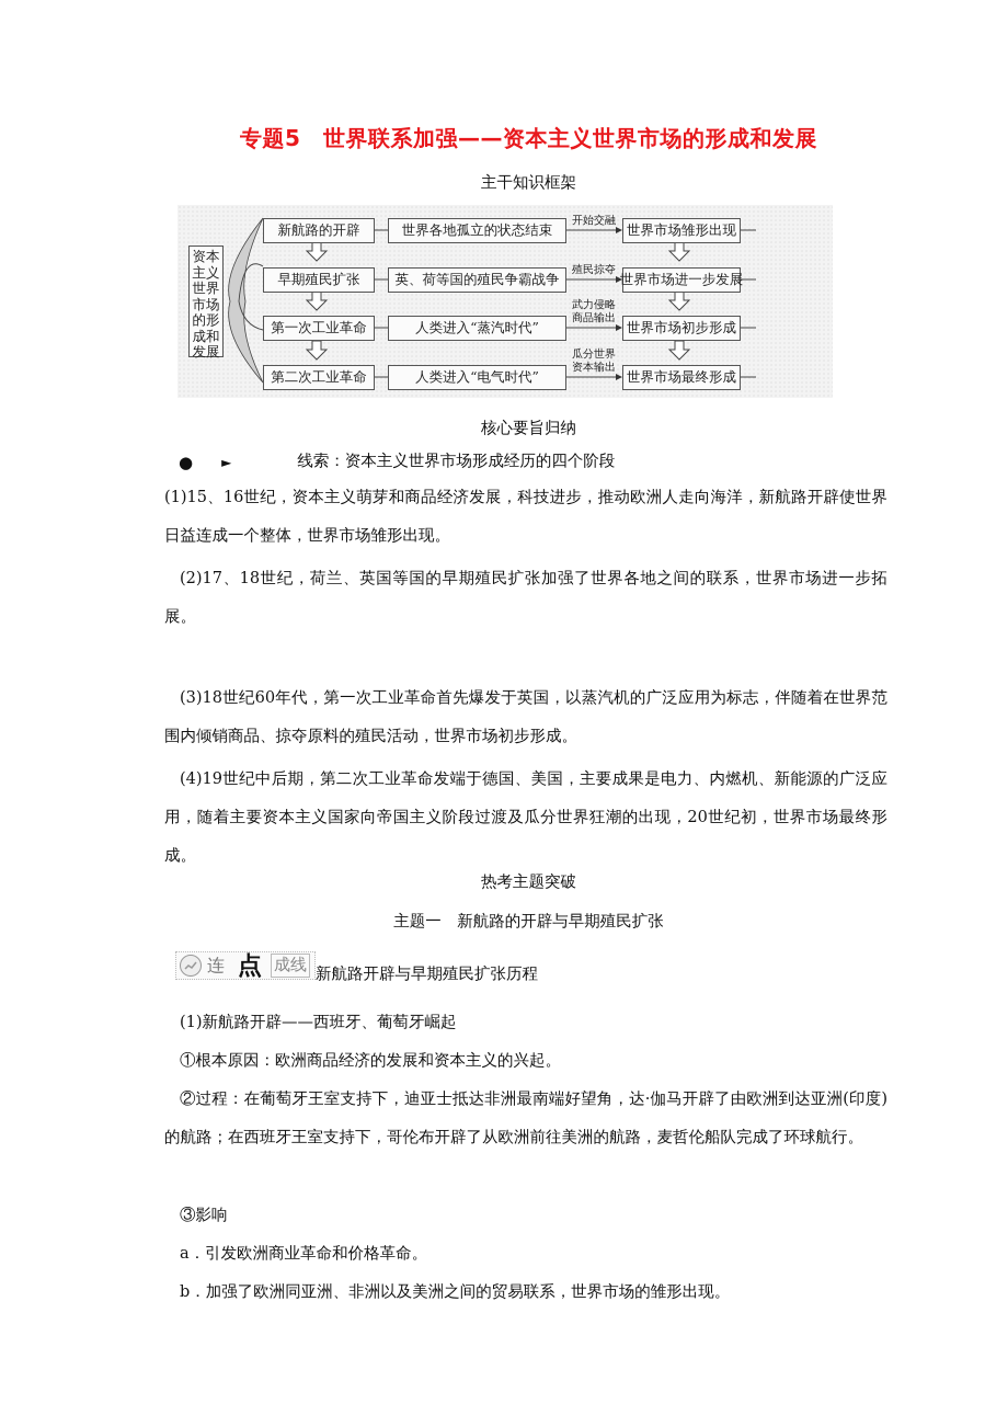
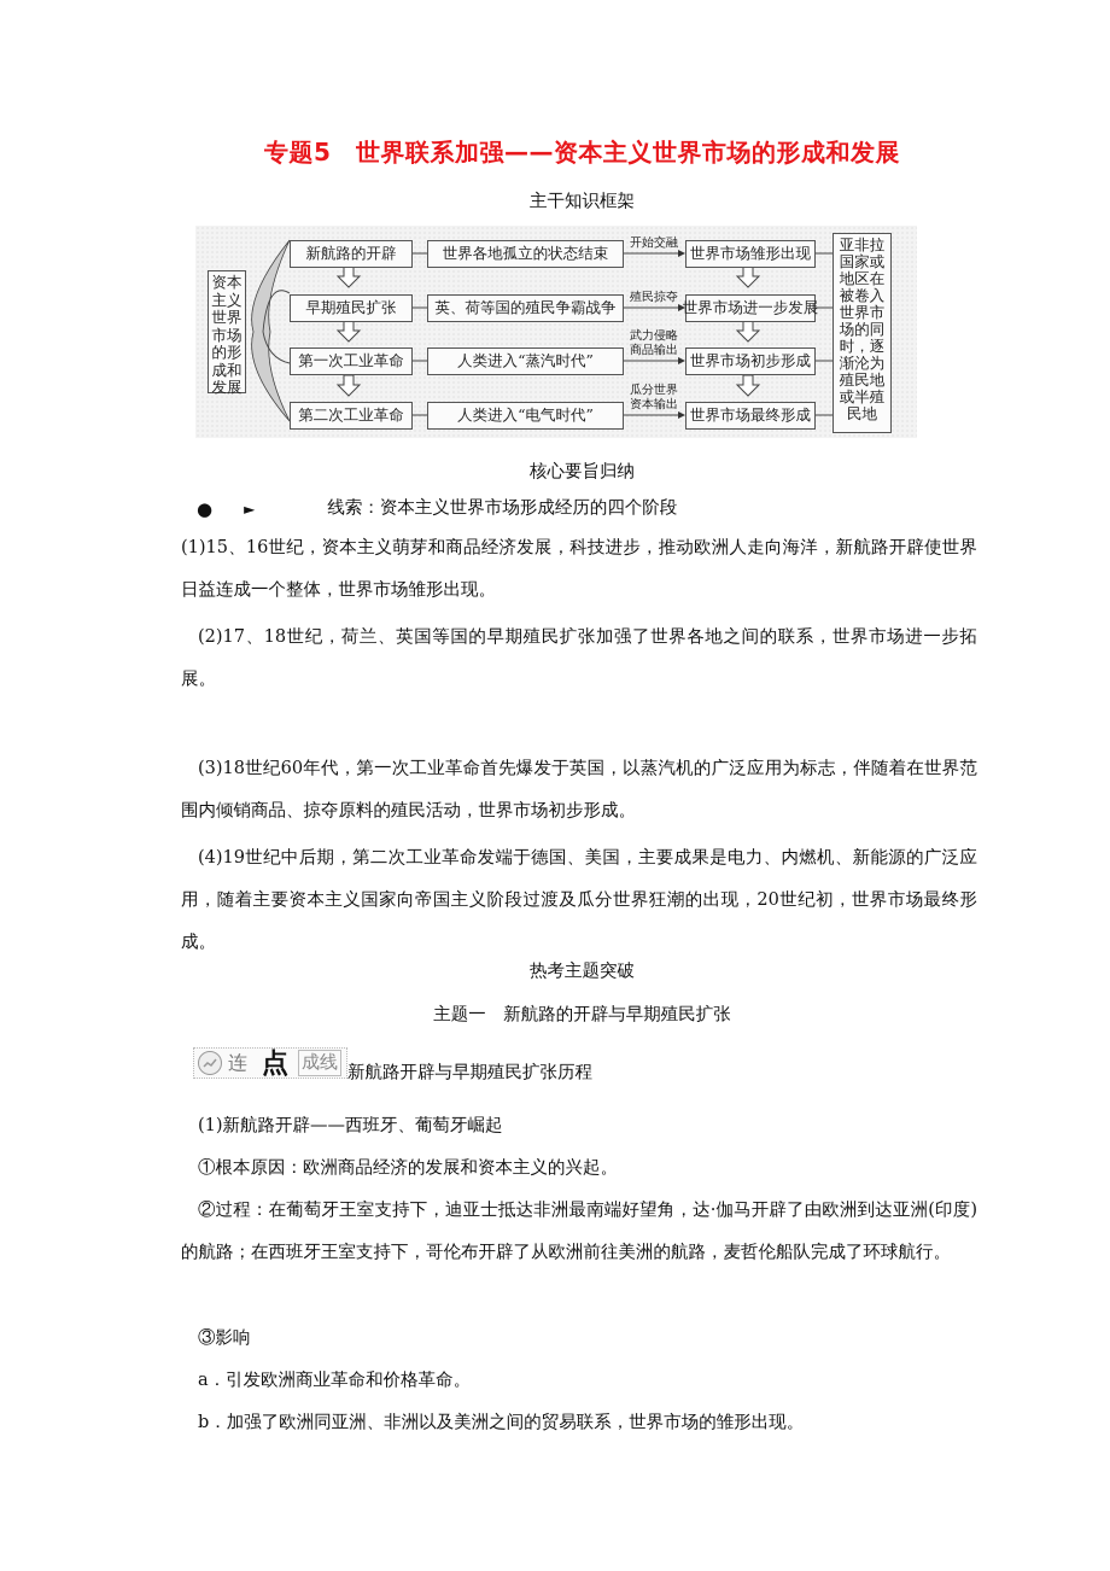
  专题5 世界联系加强——资本主义世界市场的形成和发展
  主干知识框架
  资本
  主义
  世界
  市场
  的形
  成和
  发展
  新航路的开辟
  早期殖民扩张
  第一次工业革命
  第二次工业革命
  世界各地孤立的状态结束
  英、荷等国的殖民争霸战争
  人类进入“蒸汽时代”
  人类进入“电气时代”
  开始交融
  殖民掠夺
  武力侵略
  商品输出
  瓜分世界
  资本输出
  世界市场雏形出现
  世界市场进一步发展
  世界市场初步形成
  世界市场最终形成
+ 亚非拉
+ 国家或
+ 地区在
+ 被卷入
+ 世界市
+ 场的同
+ 时，逐
+ 渐沦为
+ 殖民地
+ 或半殖
+ 民地
  核心要旨归纳
  ●
  ►
  线索：资本主义世界市场形成经历的四个阶段
  (1)15、16世纪，资本主义萌芽和商品经济发展，科技进步，推动欧洲人走向海洋，新航路开辟使世界日益连成一个整体，世界市场雏形出现。
  (2)17、18世纪，荷兰、英国等国的早期殖民扩张加强了世界各地之间的联系，世界市场进一步拓展。
  (3)18世纪60年代，第一次工业革命首先爆发于英国，以蒸汽机的广泛应用为标志，伴随着在世界范围内倾销商品、掠夺原料的殖民活动，世界市场初步形成。
  (4)19世纪中后期，第二次工业革命发端于德国、美国，主要成果是电力、内燃机、新能源的广泛应用，随着主要资本主义国家向帝国主义阶段过渡及瓜分世界狂潮的出现，20世纪初，世界市场最终形成。
  热考主题突破
  主题一 新航路的开辟与早期殖民扩张
  连
  点
  成线
  新航路开辟与早期殖民扩张历程
  (1)新航路开辟——西班牙、葡萄牙崛起
  ①根本原因：欧洲商品经济的发展和资本主义的兴起。
  ②过程：在葡萄牙王室支持下，迪亚士抵达非洲最南端好望角，达·伽马开辟了由欧洲到达亚洲(印度)的航路；在西班牙王室支持下，哥伦布开辟了从欧洲前往美洲的航路，麦哲伦船队完成了环球航行。
  ③影响
  a．引发欧洲商业革命和价格革命。
  b．加强了欧洲同亚洲、非洲以及美洲之间的贸易联系，世界市场的雏形出现。
